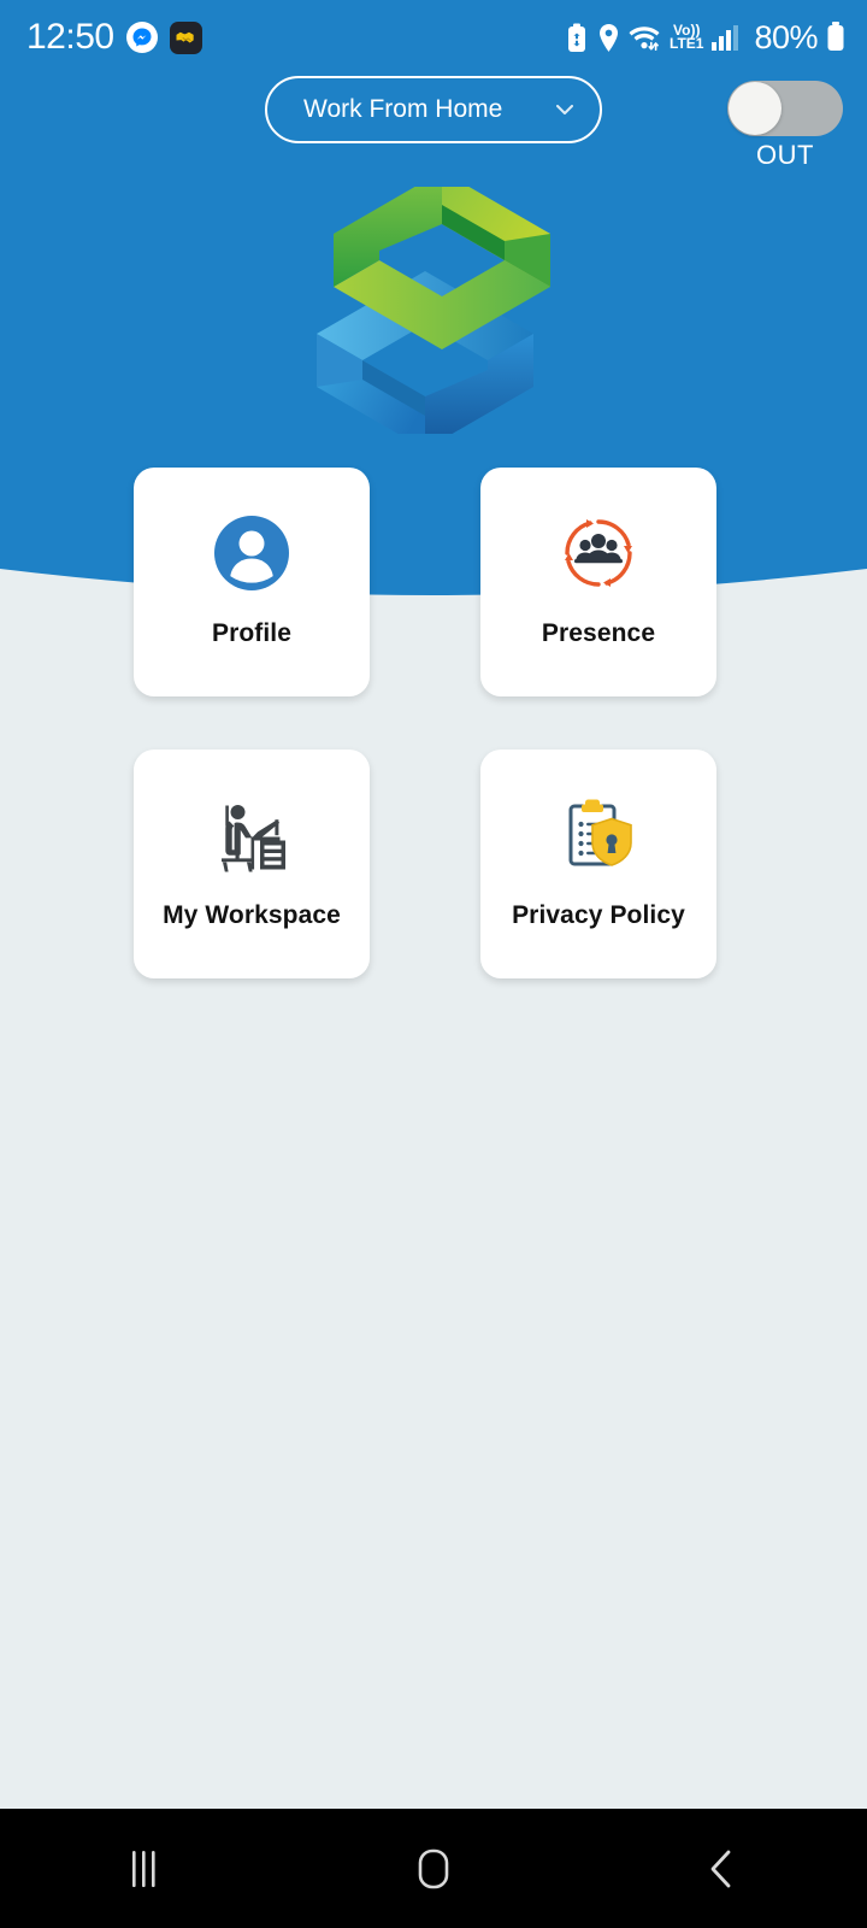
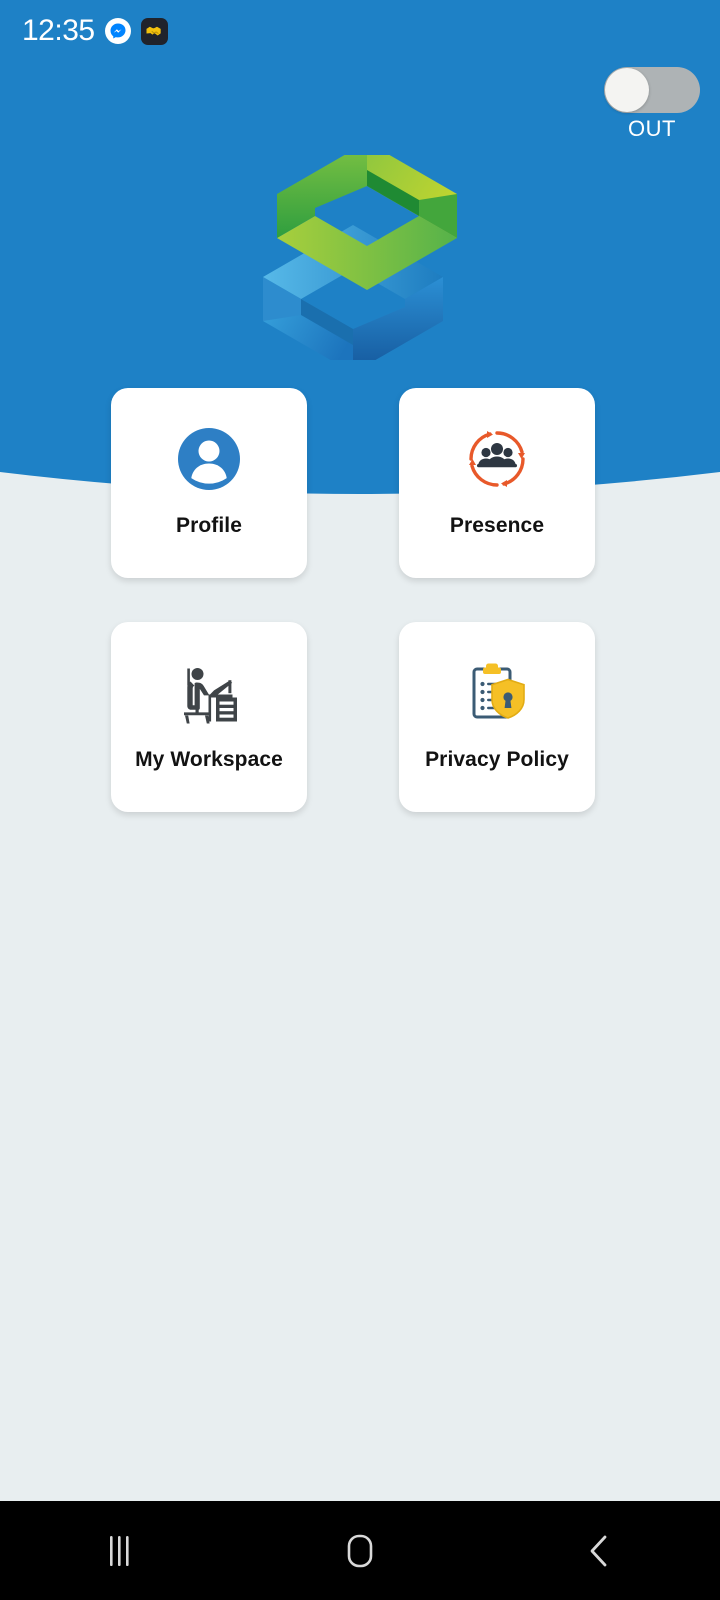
- 12:50
+ 12:35
- Vo))
- LTE1
- 80%
- Work From Home
  OUT
  Profile
  Presence
  My Workspace
  Privacy Policy
